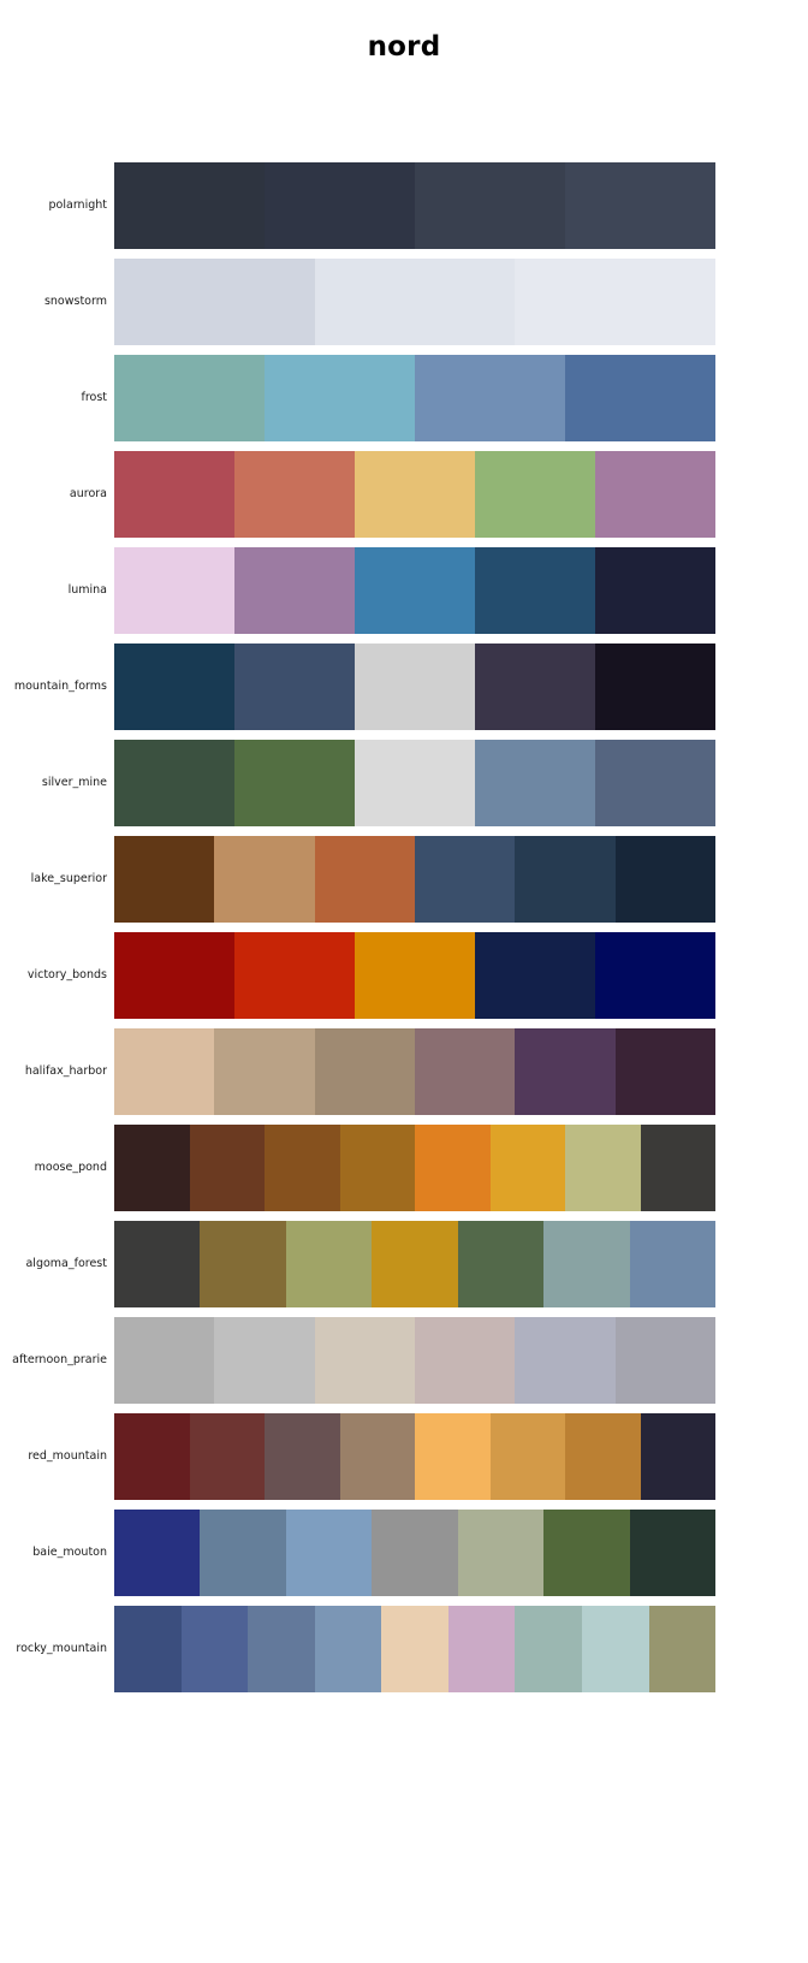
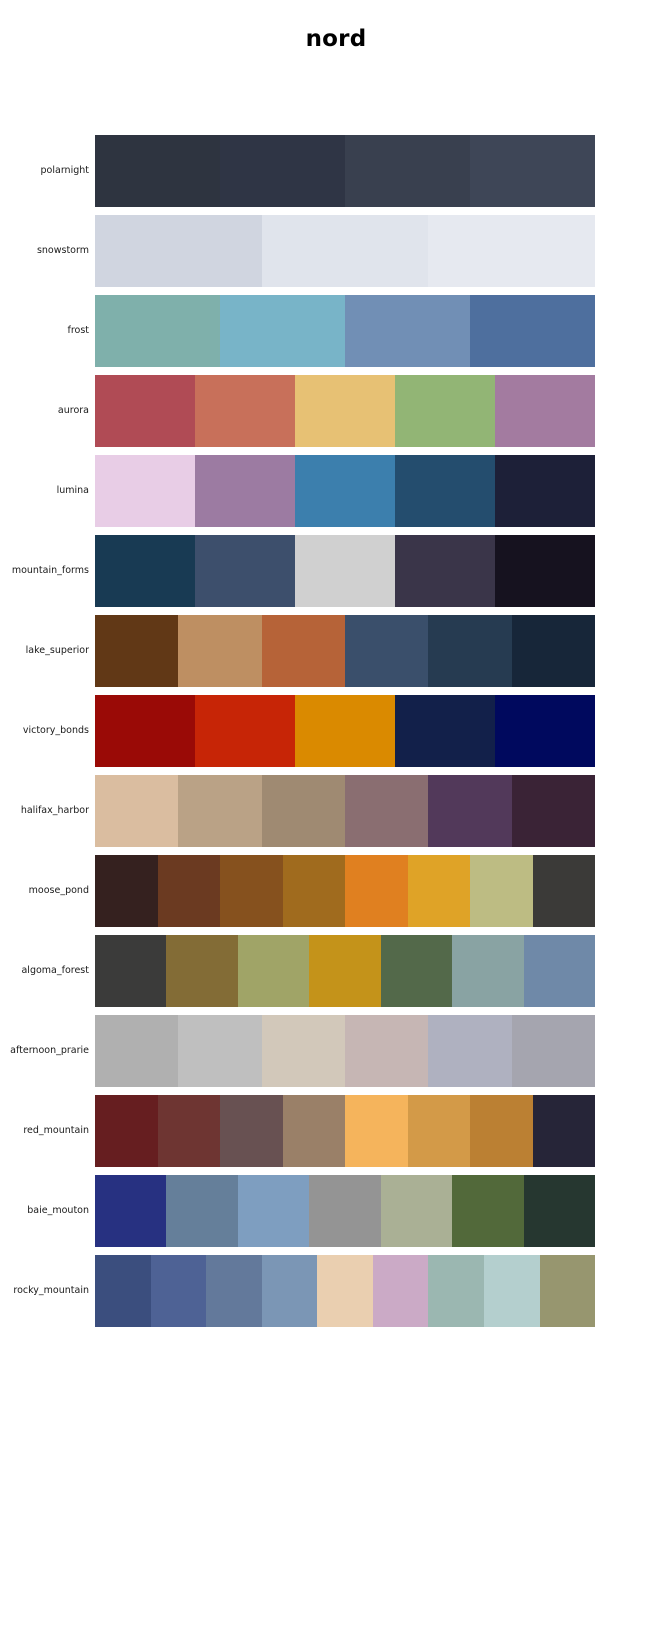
  nord
  polarnight
  snowstorm
  frost
  aurora
  lumina
  mountain_forms
- silver_mine
  lake_superior
  victory_bonds
  halifax_harbor
  moose_pond
  algoma_forest
  afternoon_prarie
  red_mountain
  baie_mouton
  rocky_mountain
